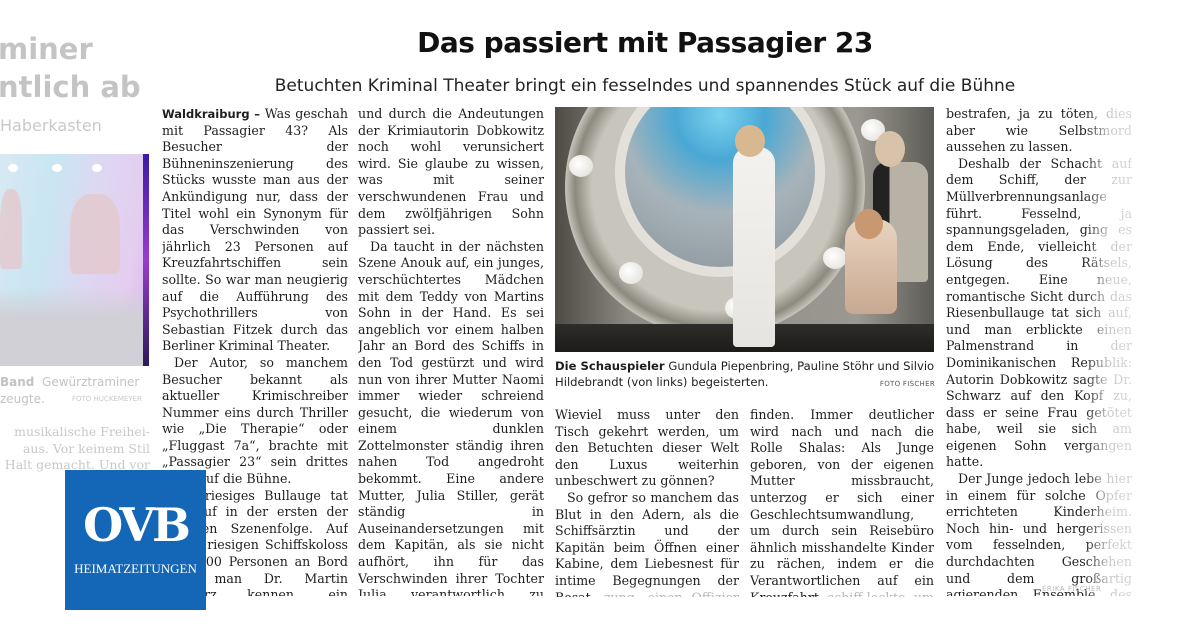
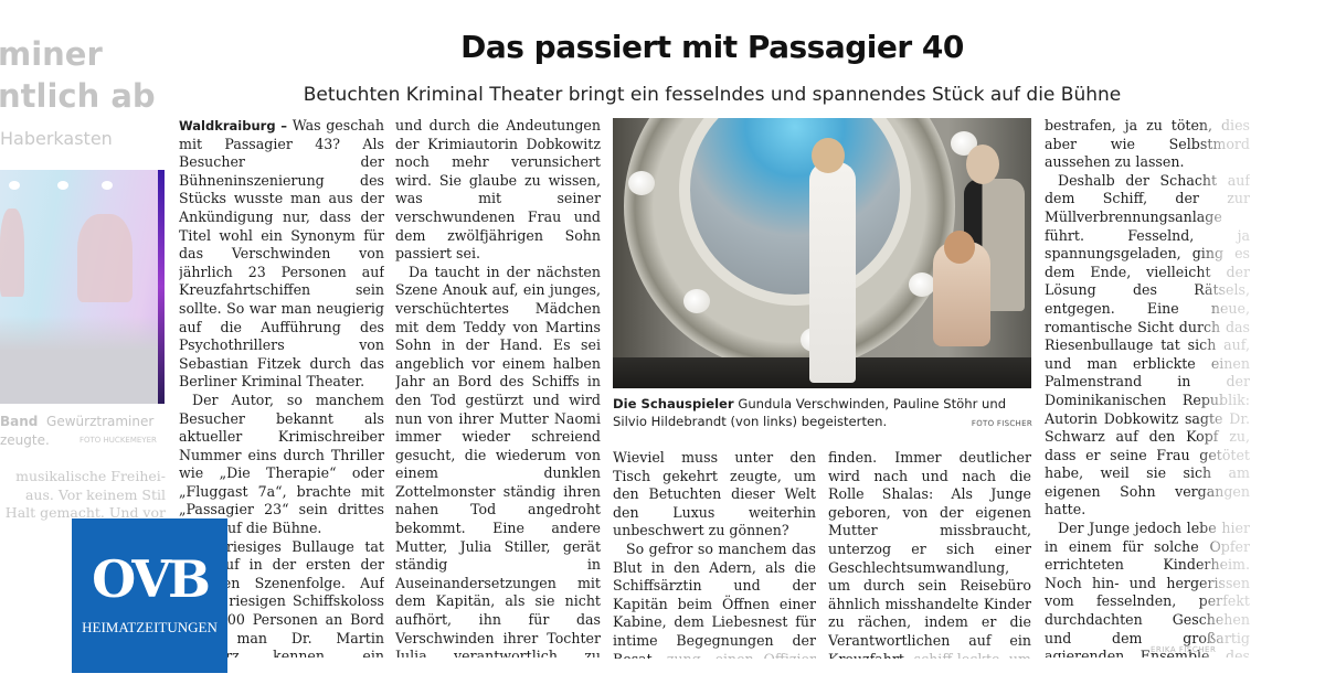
  miner
  ntlich ab
  Haberkasten
  Band Gewürztraminer
  zeugte.
  FOTO HUCKEMEYER
  musikalische Freihei-
  aus. Vor keinem Stil
  Halt gemacht. Und vor
- Das passiert mit Passagier 23
+ Das passiert mit Passagier 40
  Betuchten Kriminal Theater bringt ein fesselndes und spannendes Stück auf die Bühne
  Waldkraiburg – Was geschah mit Passagier 43? Als Besucher der Bühneninszenierung des Stücks wusste man aus der Ankündigung nur, dass der Titel wohl ein Synonym für das Verschwinden von jährlich 23 Personen auf Kreuzfahrtschiffen sein sollte. So war man neugierig auf die Aufführung des Psychothrillers von Sebastian Fitzek durch das Berliner Kriminal Theater.
  Der Autor, so manchem Besucher bekannt als aktueller Krimischreiber Nummer eins durch Thriller wie „Die Therapie“ oder „Fluggast 7a“, brachte mit „Passagier 23“ sein drittes uf die Bühne.
- und durch die Andeutungen der Krimiautorin Dobkowitz noch wohl verunsichert wird. Sie glaube zu wissen, was mit seiner verschwundenen Frau und dem zwölfjährigen Sohn passiert sei.
+ und durch die Andeutungen der Krimiautorin Dobkowitz noch mehr verunsichert wird. Sie glaube zu wissen, was mit seiner verschwundenen Frau und dem zwölfjährigen Sohn passiert sei.
  Da taucht in der nächsten Szene Anouk auf, ein junges, verschüchtertes Mädchen mit dem Teddy von Martins Sohn in der Hand. Es sei angeblich vor einem halben Jahr an Bord des Schiffs in den Tod gestürzt und wird nun von ihrer Mutter Naomi immer wieder schreiend gesucht, die wiederum von einem dunklen Zottelmonster ständig ihren nahen Tod angedroht bekommt. Eine andere Mutter, Julia Stiller, gerät ständig in Auseinandersetzungen mit dem Kapitän, als sie nicht aufhört, ihn für das Verschwinden ihrer Tochter Julia verantwortlich zu
- Die Schauspieler Gundula Piepenbring, Pauline Stöhr und Silvio Hildebrandt (von links) begeisterten.
+ Die Schauspieler Gundula Verschwinden, Pauline Stöhr und Silvio Hildebrandt (von links) begeisterten.
  FOTO FISCHER
- Wieviel muss unter den Tisch gekehrt werden, um den Betuchten dieser Welt den Luxus weiterhin unbeschwert zu gönnen?
+ Wieviel muss unter den Tisch gekehrt zeugte, um den Betuchten dieser Welt den Luxus weiterhin unbeschwert zu gönnen?
  So gefror so manchem das Blut in den Adern, als die Schiffsärztin und der Kapitän beim Öffnen einer Kabine, dem Liebesnest für intime Begegnungen der
  finden. Immer deutlicher wird nach und nach die Rolle Shalas: Als Junge geboren, von der eigenen Mutter missbraucht, unterzog er sich einer Geschlechtsumwandlung, um durch sein Reisebüro ähnlich misshandelte Kinder zu rächen, indem er die Verantwortlichen auf ein
  bestrafen, ja zu töte aber wie Selb aussehen zu lassen.
  Deshalb der Scha dem Schiff, der Müllverbrennungsanl führt. Fesselnd, spannungsgeladen, g dem Ende, vielleic Lösung des entgegen. Eine romantische Sicht du Riesenbullauge tat s und man erblickte Palmenstrand in Dominikanischen R Autorin Dobkowitz sa Schwarz auf den K dass er seine Frau habe, weil sie si eigenen Sohn ver hatte.
  ERIKA FISCHER
  OVB
  HEIMATZEITUNGEN
